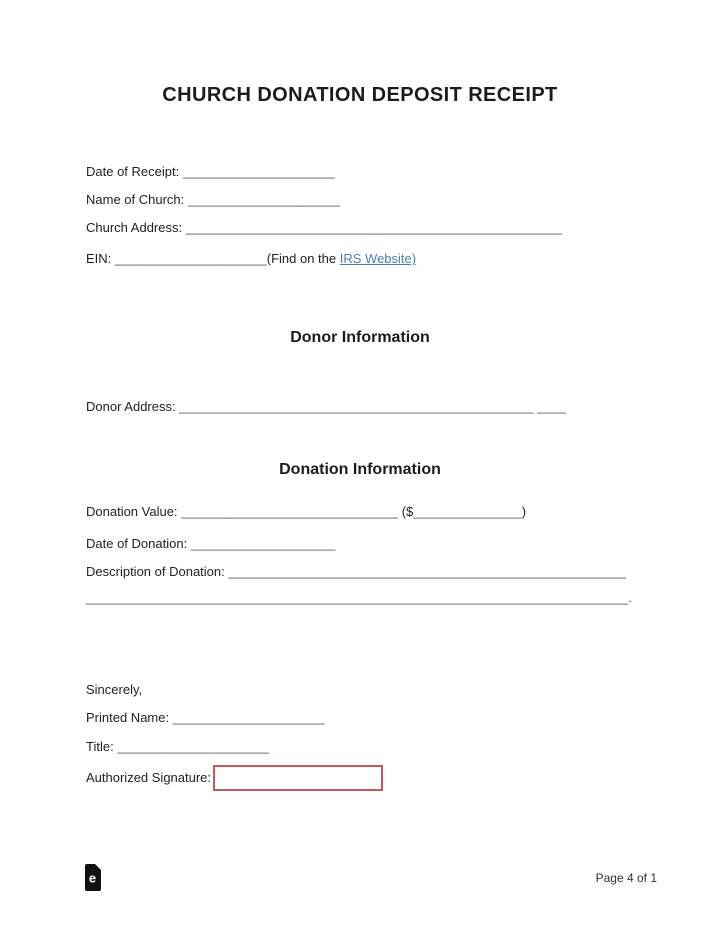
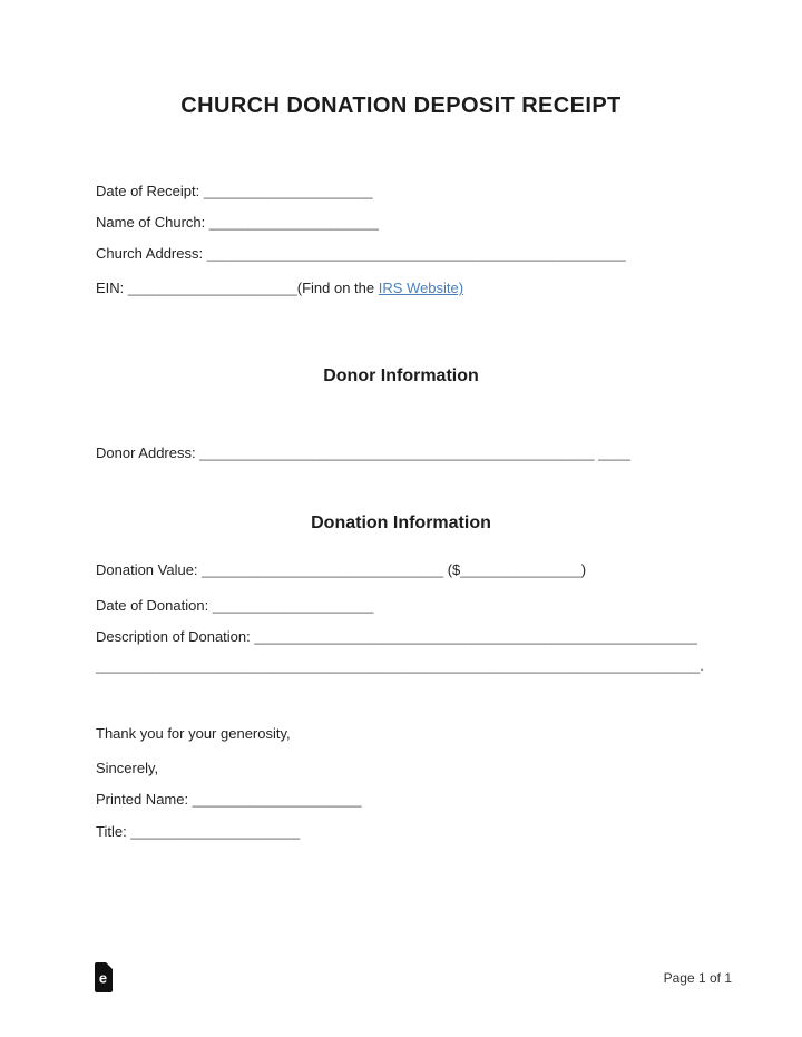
  CHURCH DONATION DEPOSIT RECEIPT
  Date of Receipt: _____________________
  Name of Church: _____________________
  Church Address: ____________________________________________________
  EIN: _____________________(Find on the IRS Website)
  Donor Information
  Donor Address: _________________________________________________ ____
  Donation Information
  Donation Value: ______________________________ ($_______________)
  Date of Donation: ____________________
  Description of Donation: _______________________________________________________
  ___________________________________________________________________________.
+ Thank you for your generosity,
  Sincerely,
  Printed Name: _____________________
  Title: _____________________
- Authorized Signature:
  e
- Page 4 of 1
+ Page 1 of 1
